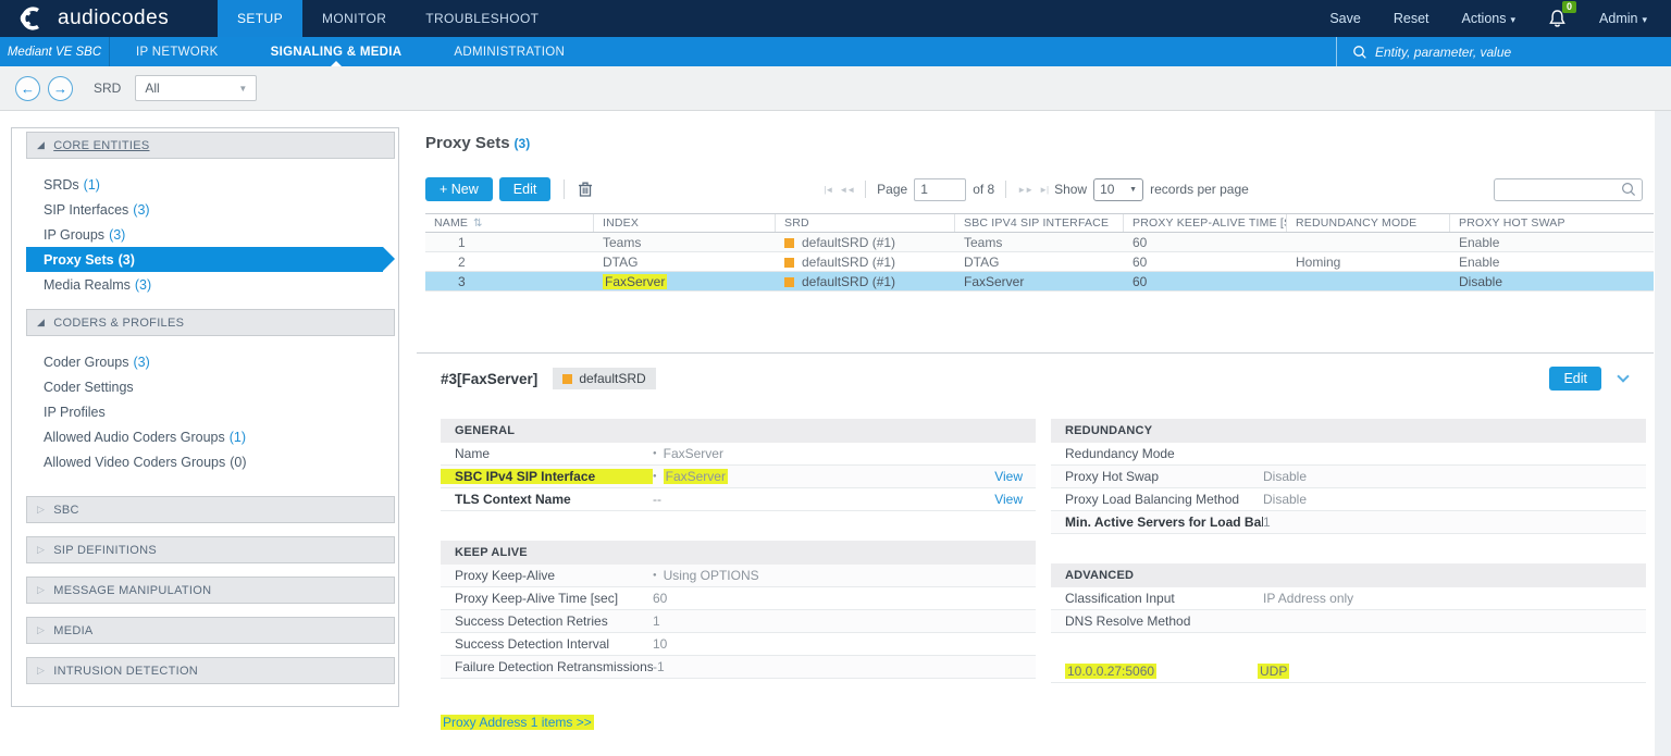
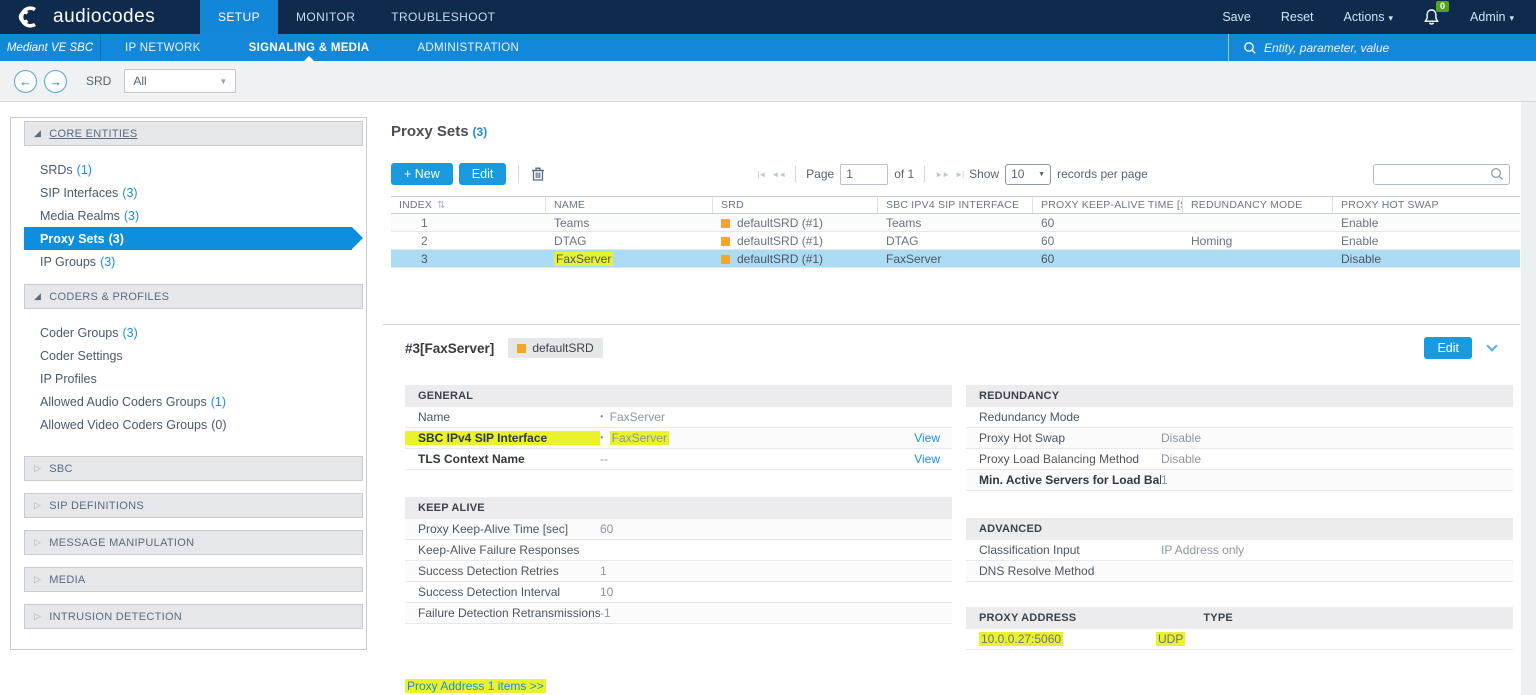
  audiocodes
  SETUP
  MONITOR
  TROUBLESHOOT
  Save
  Reset
  Actions ▾
  0
  Admin ▾
  Mediant VE SBC
  IP NETWORK
  SIGNALING & MEDIA
  ADMINISTRATION
  Entity, parameter, value
  ←
  →
  SRD
  All
  ▼
  ◢
  CORE ENTITIES
  SRDs
  (1)
  SIP Interfaces
  (3)
- IP Groups
+ Media Realms
  (3)
  Proxy Sets
  (3)
- Media Realms
+ IP Groups
  (3)
  ◢
  CODERS & PROFILES
  Coder Groups
  (3)
  Coder Settings
  IP Profiles
  Allowed Audio Coders Groups
  (1)
  Allowed Video Coders Groups
  (0)
  ▷
  SBC
  ▷
  SIP DEFINITIONS
  ▷
  MESSAGE MANIPULATION
  ▷
  MEDIA
  ▷
  INTRUSION DETECTION
  Proxy Sets (3)
  + New
  Edit
  |◄
  ◄◄
  Page
  1
- of 8
+ of 1
  ►►
  ►|
  Show
  10
  records per page
- NAME
+ INDEX
  ⇅
- INDEX
+ NAME
  SRD
  SBC IPV4 SIP INTERFACE
  PROXY KEEP-ALIVE TIME [
  REDUNDANCY MODE
  PROXY HOT SWAP
  1
  Teams
  defaultSRD (#1)
  Teams
  60
  Enable
  2
  DTAG
  defaultSRD (#1)
  DTAG
  60
  Homing
  Enable
  3
  FaxServer
  defaultSRD (#1)
  FaxServer
  60
  Disable
  #3[FaxServer]
  defaultSRD
  Edit
  GENERAL
  Name
  FaxServer
  SBC IPv4 SIP Interface
  FaxServer
  View
  TLS Context Name
  --
  View
  KEEP ALIVE
- Proxy Keep-Alive
- Using OPTIONS
  Proxy Keep-Alive Time [sec]
  60
+ Keep-Alive Failure Responses
  Success Detection Retries
  1
  Success Detection Interval
  10
  Failure Detection Retransmissions
  -1
  REDUNDANCY
  Redundancy Mode
  Proxy Hot Swap
  Disable
  Proxy Load Balancing Method
  Disable
  Min. Active Servers for Load Bal
  1
  ADVANCED
  Classification Input
  IP Address only
  DNS Resolve Method
+ PROXY ADDRESS
+ TYPE
  10.0.0.27:5060
  UDP
  Proxy Address 1 items >>
